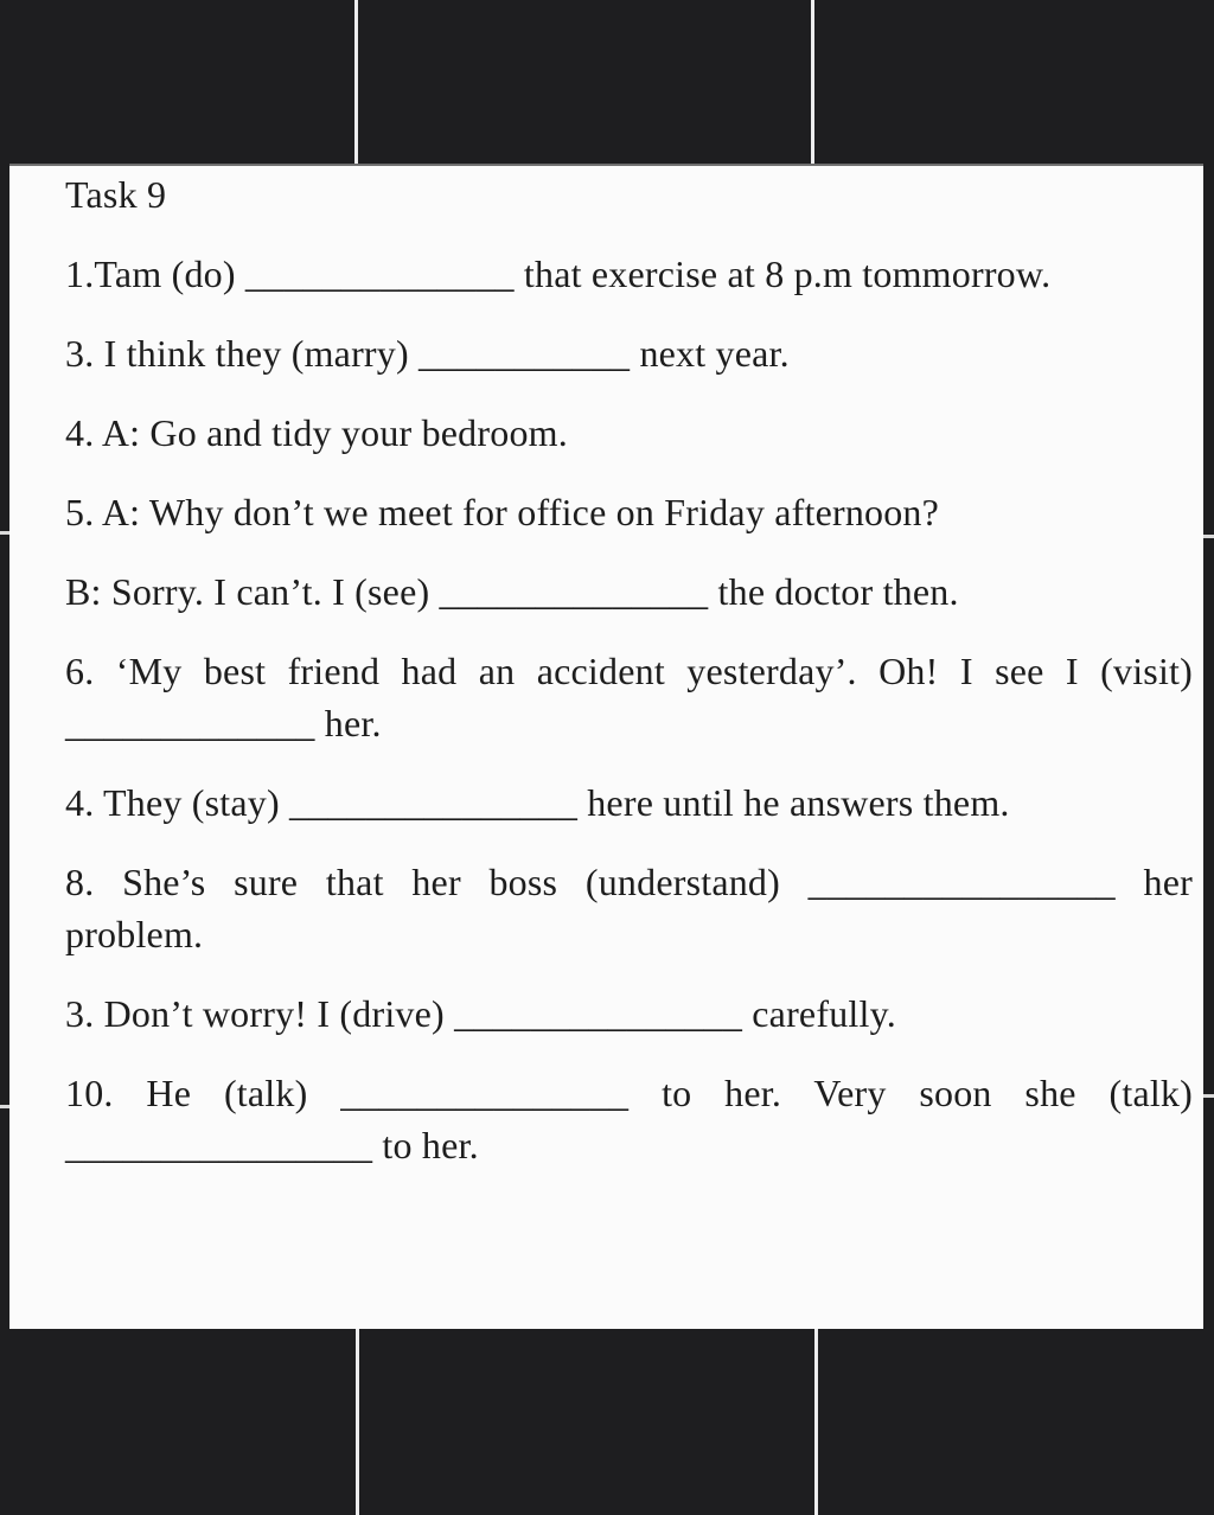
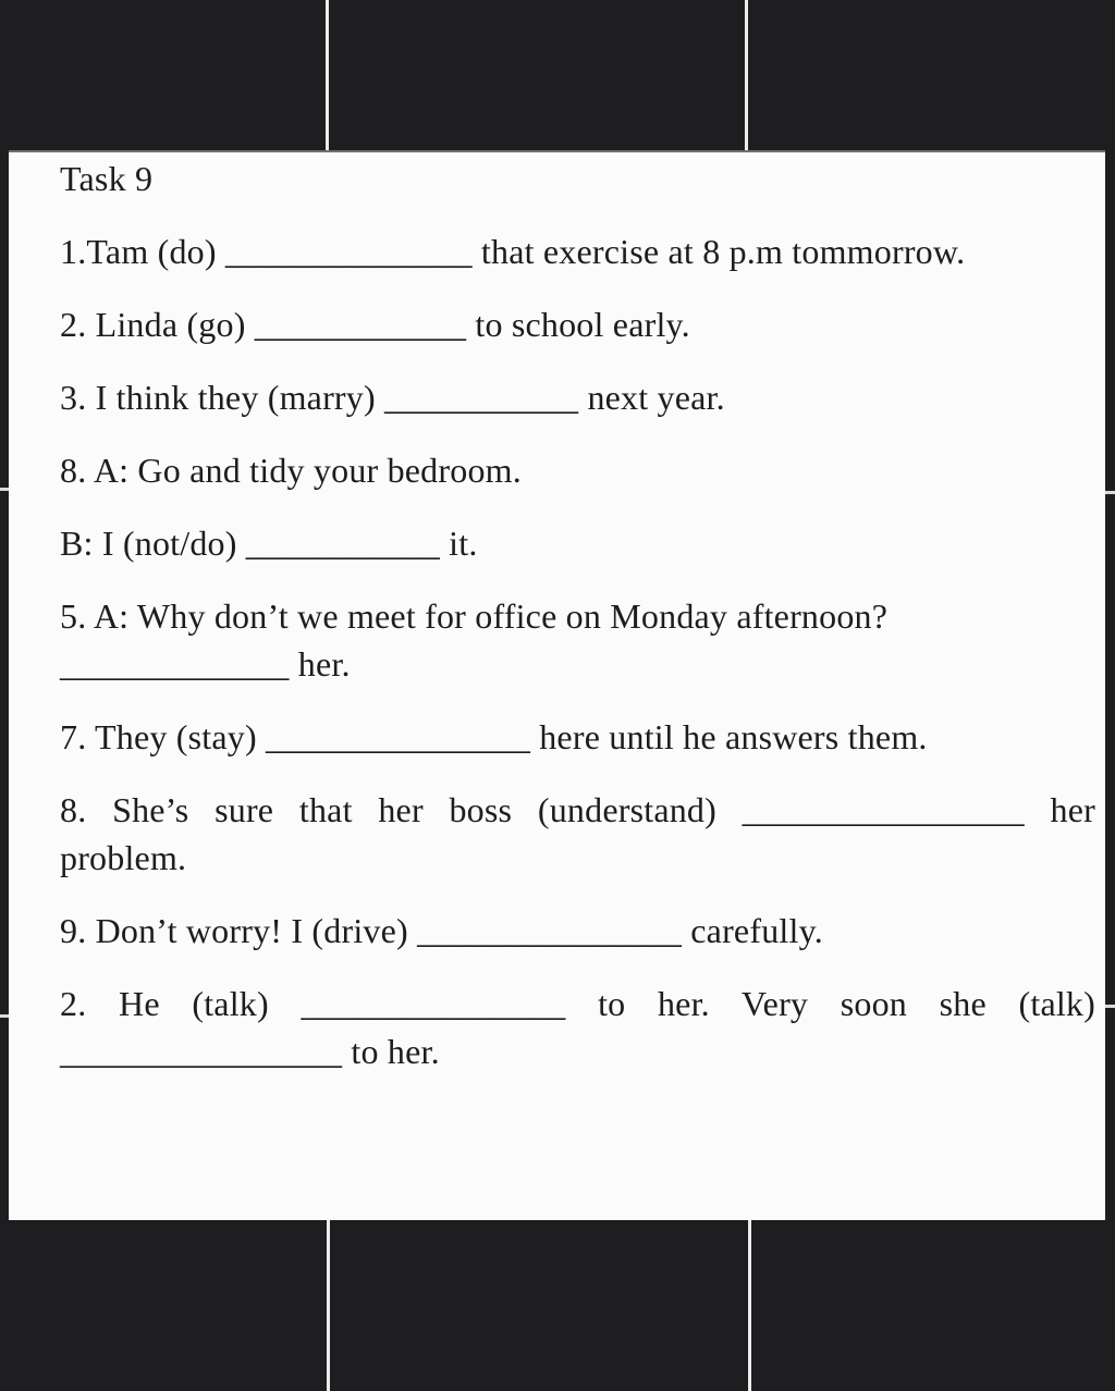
  Task 9
  1.Tam (do) ______________ that exercise at 8 p.m tommorrow.
+ 2. Linda (go) ____________ to school early.
  3. I think they (marry) ___________ next year.
- 4. A: Go and tidy your bedroom.
+ 8. A: Go and tidy your bedroom.
+ B: I (not/do) ___________ it.
- 5. A: Why don’t we meet for office on Friday afternoon?
+ 5. A: Why don’t we meet for office on Monday afternoon?
- B: Sorry. I can’t. I (see) ______________ the doctor then.
- 6. ‘My best friend had an accident yesterday’. Oh! I see I (visit)
  _____________ her.
- 4. They (stay) _______________ here until he answers them.
+ 7. They (stay) _______________ here until he answers them.
  8. She’s sure that her boss (understand) ________________ her
  problem.
- 3. Don’t worry! I (drive) _______________ carefully.
+ 9. Don’t worry! I (drive) _______________ carefully.
- 10. He (talk) _______________ to her. Very soon she (talk)
+ 2. He (talk) _______________ to her. Very soon she (talk)
  ________________ to her.
